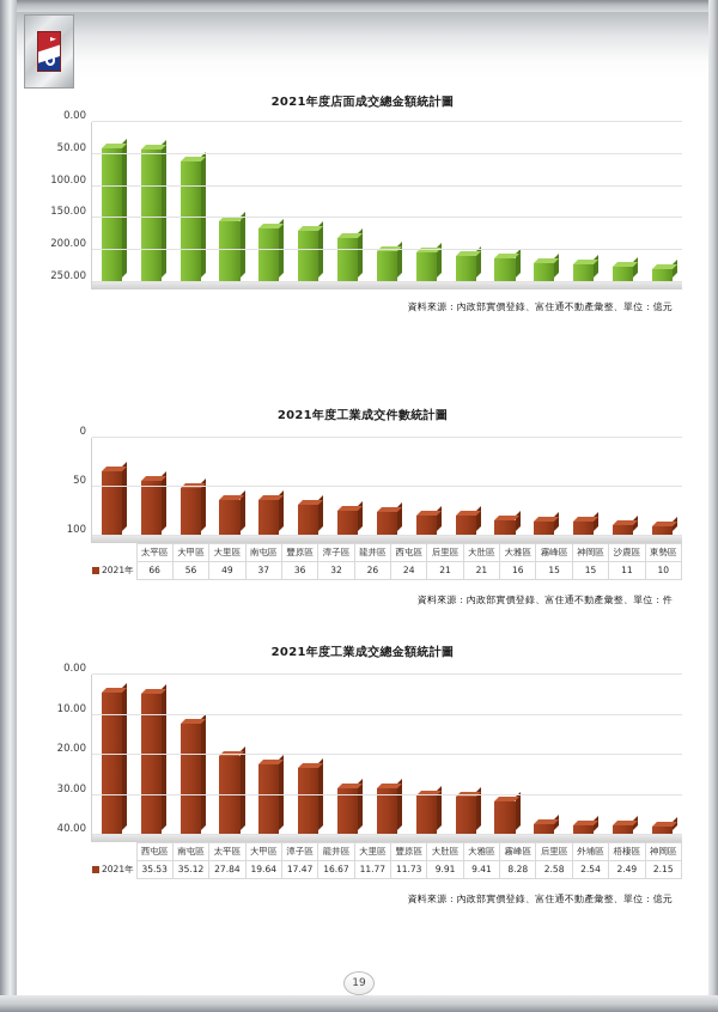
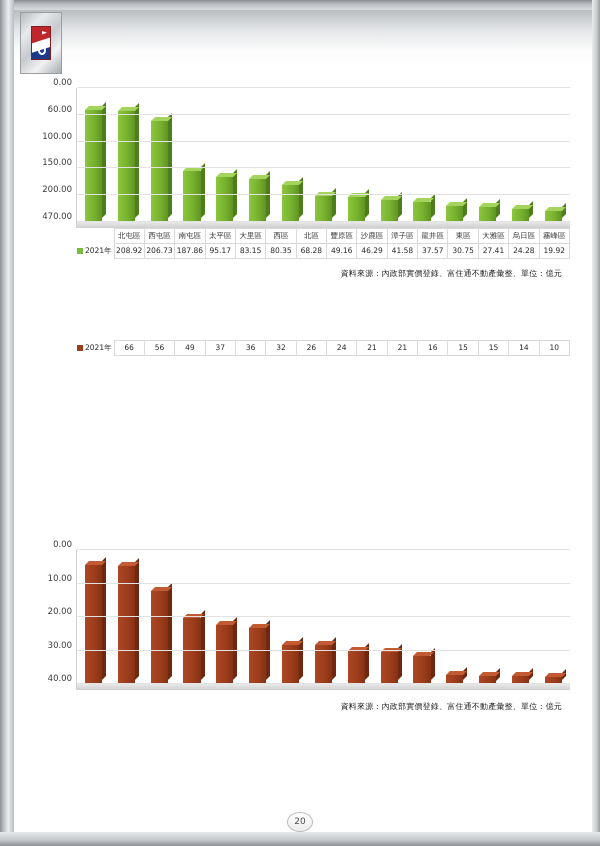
- 2021年度店面成交總金額統計圖
  0.00
- 50.00
+ 60.00
  100.00
  150.00
  200.00
- 250.00
+ 470.00
+ 	北屯區	西屯區	南屯區	太平區	大里區	西區	北區	豐原區	沙鹿區	潭子區	龍井區	東區	大雅區	烏日區	霧峰區
+ 2021年	208.92	206.73	187.86	95.17	83.15	80.35	68.28	49.16	46.29	41.58	37.57	30.75	27.41	24.28	19.92
  資料來源：內政部實價登錄、富住通不動產彙整、單位：億元
- 2021年度工業成交件數統計圖
- 0
- 50
- 100
- 	太平區	大甲區	大里區	南屯區	豐原區	潭子區	龍井區	西屯區	后里區	大肚區	大雅區	霧峰區	神岡區	沙鹿區	東勢區
- 2021年	66	56	49	37	36	32	26	24	21	21	16	15	15	11	10
+ 2021年	66	56	49	37	36	32	26	24	21	21	16	15	15	14	10
- 資料來源：內政部實價登錄、富住通不動產彙整、單位：件
- 2021年度工業成交總金額統計圖
  0.00
  10.00
  20.00
  30.00
  40.00
- 	西屯區	南屯區	太平區	大甲區	潭子區	龍井區	大里區	豐原區	大肚區	大雅區	霧峰區	后里區	外埔區	梧棲區	神岡區
- 2021年	35.53	35.12	27.84	19.64	17.47	16.67	11.77	11.73	9.91	9.41	8.28	2.58	2.54	2.49	2.15
  資料來源：內政部實價登錄、富住通不動產彙整、單位：億元
- 19
+ 20
